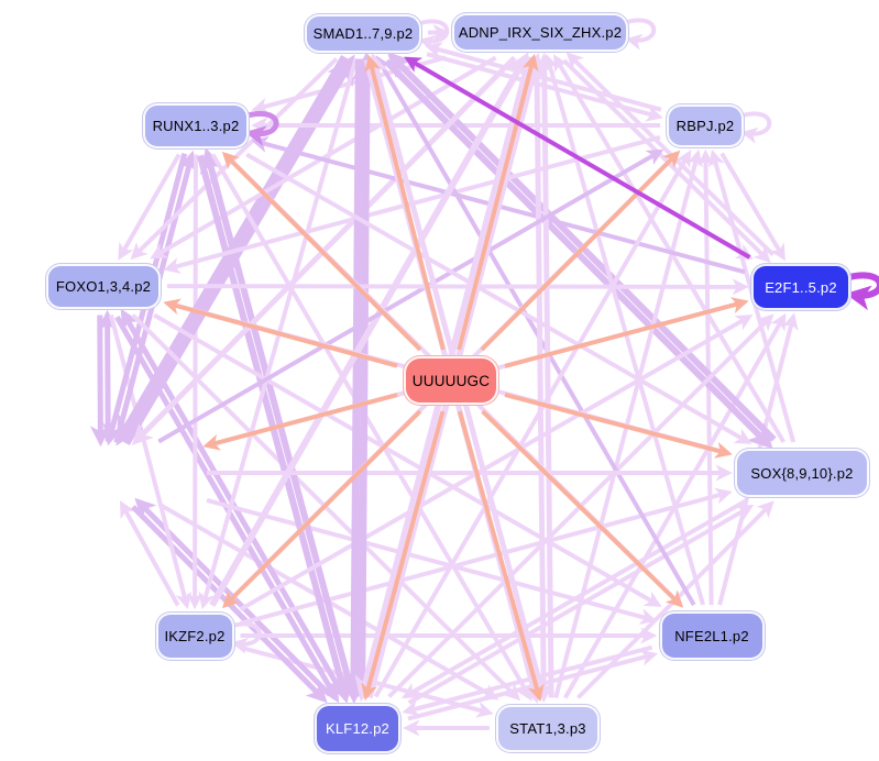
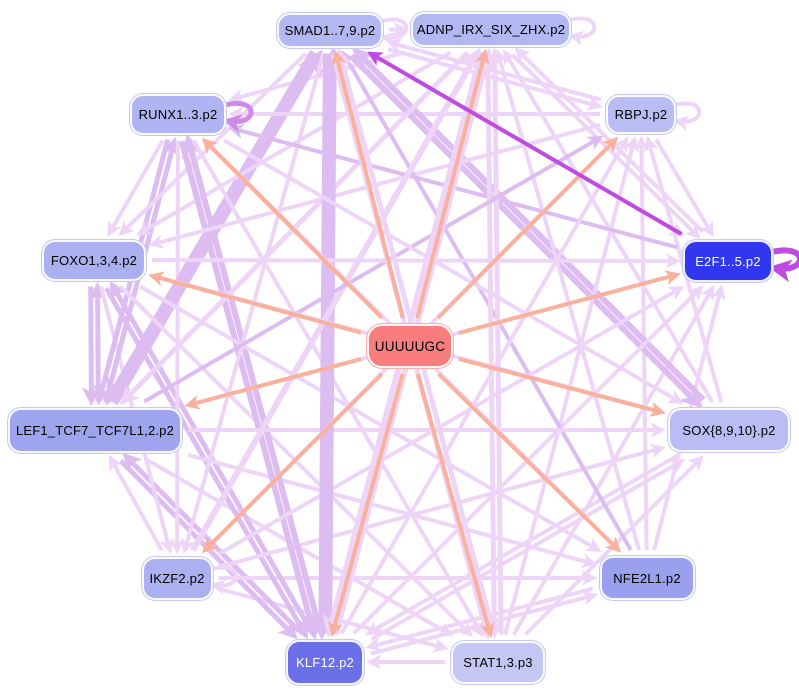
  SMAD1..7,9.p2
  ADNP_IRX_SIX_ZHX.p2
  RBPJ.p2
  E2F1..5.p2
  SOX{8,9,10}.p2
  NFE2L1.p2
  STAT1,3.p3
  KLF12.p2
  IKZF2.p2
+ LEF1_TCF7_TCF7L1,2.p2
  FOXO1,3,4.p2
  RUNX1..3.p2
  UUUUUGC
